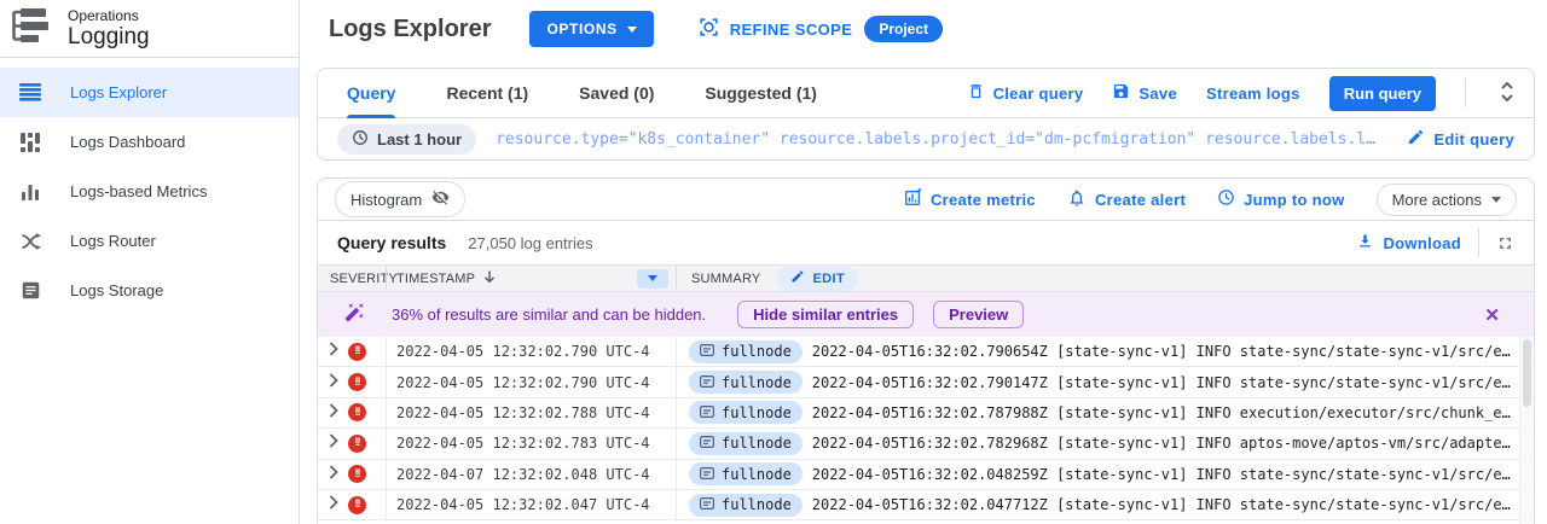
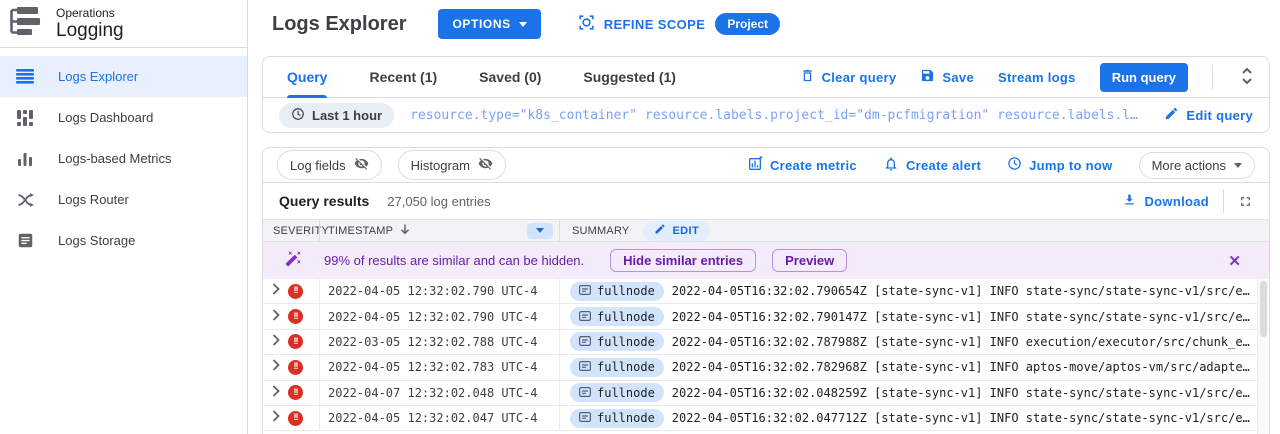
  Operations
  Logging
  Logs Explorer
  Logs Dashboard
  Logs-based Metrics
  Logs Router
  Logs Storage
  Logs Explorer
  OPTIONS
  REFINE SCOPE
  Project
  Query
  Recent (1)
  Saved (0)
  Suggested (1)
  Clear query
  Save
  Stream logs
  Run query
  Last 1 hour
  resource.type="k8s_container" resource.labels.project_id="dm-pcfmigration" resource.labels.l…
  Edit query
+ Log fields
  Histogram
  Create metric
  Create alert
  Jump to now
  More actions
  Query results
  27,050 log entries
  Download
  SEVERIT
  TIMESTAMP
  SUMMARY
  EDIT
- 36% of results are similar and can be hidden.
+ 99% of results are similar and can be hidden.
  Hide similar entries
  Preview
  ✕
  !!
  2022-04-05 12:32:02.790 UTC-4
  fullnode
  2022-04-05T16:32:02.790654Z [state-sync-v1] INFO state-sync/state-sync-v1/src/exe
  !!
  2022-04-05 12:32:02.790 UTC-4
  fullnode
  2022-04-05T16:32:02.790147Z [state-sync-v1] INFO state-sync/state-sync-v1/src/exe
  !!
- 2022-04-05 12:32:02.788 UTC-4
+ 2022-03-05 12:32:02.788 UTC-4
  fullnode
  2022-04-05T16:32:02.787988Z [state-sync-v1] INFO execution/executor/src/chunk_exe
  !!
  2022-04-05 12:32:02.783 UTC-4
  fullnode
  2022-04-05T16:32:02.782968Z [state-sync-v1] INFO aptos-move/aptos-vm/src/adapter_
  !!
  2022-04-07 12:32:02.048 UTC-4
  fullnode
  2022-04-05T16:32:02.048259Z [state-sync-v1] INFO state-sync/state-sync-v1/src/exe
  !!
  2022-04-05 12:32:02.047 UTC-4
  fullnode
  2022-04-05T16:32:02.047712Z [state-sync-v1] INFO state-sync/state-sync-v1/src/exe
